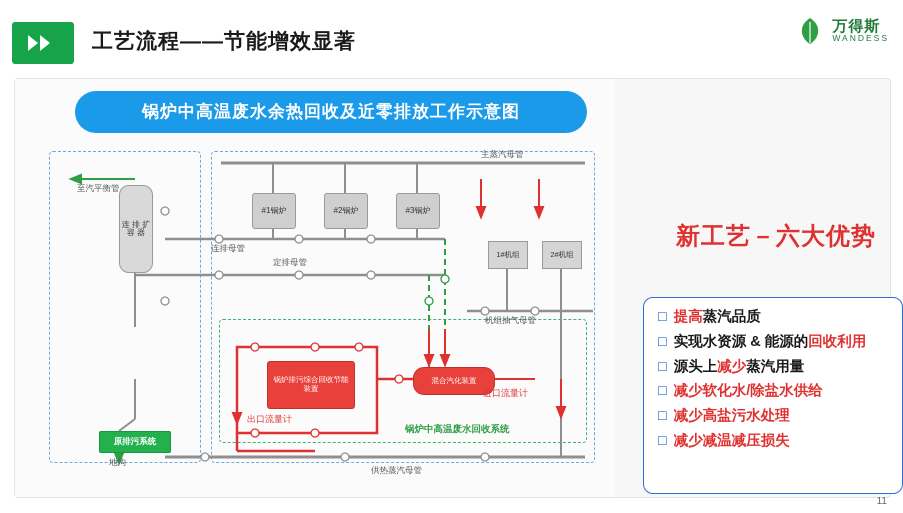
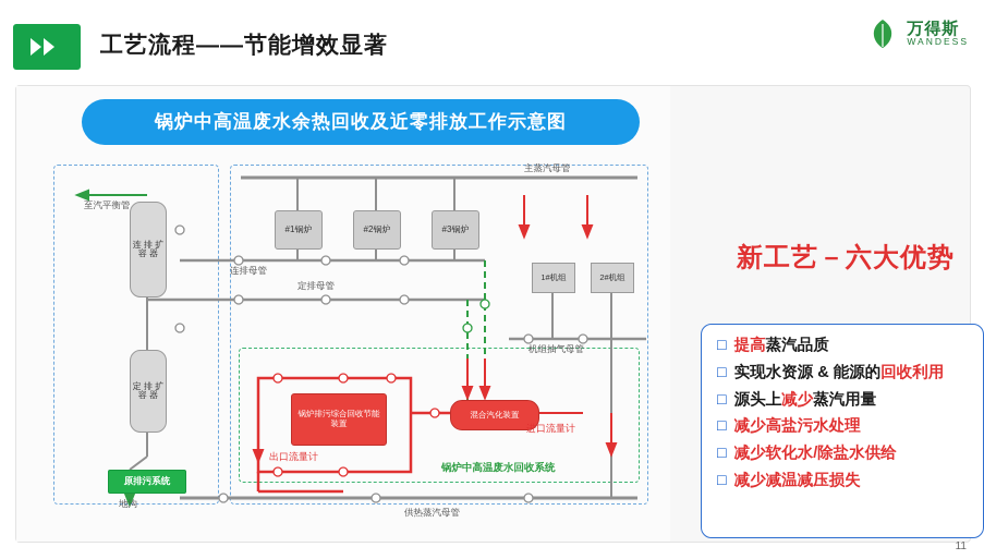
  工艺流程——节能增效显著
  万得斯
  WANDESS
  锅炉中高温废水余热回收及近零排放工作示意图
  连 排 扩 容 器
+ 定 排 扩 容 器
  #1锅炉
  #2锅炉
  #3锅炉
  1#机组
  2#机组
  锅炉排污综合回收节能装置
  混合汽化装置
  原排污系统
  主蒸汽母管
  至汽平衡管
  连排母管
  定排母管
  机组抽气母管
  进口流量计
  出口流量计
  锅炉中高温废水回收系统
  地沟
  供热蒸汽母管
  新工艺－六大优势
  ☐
  提高蒸汽品质
  ☐
  实现水资源 & 能源的回收利用
  ☐
  源头上减少蒸汽用量
  ☐
- 减少软化水/除盐水供给
+ 减少高盐污水处理
  ☐
- 减少高盐污水处理
+ 减少软化水/除盐水供给
  ☐
  减少减温减压损失
  11
